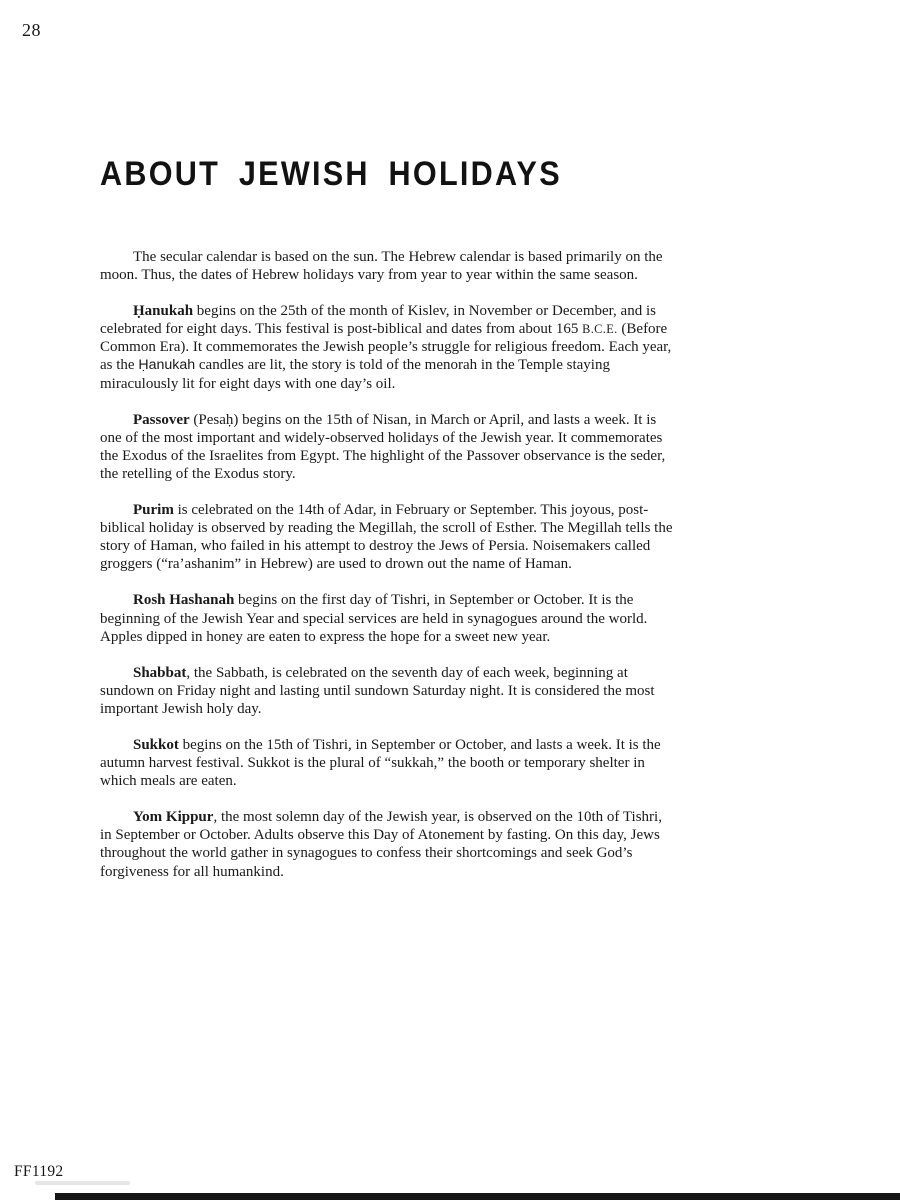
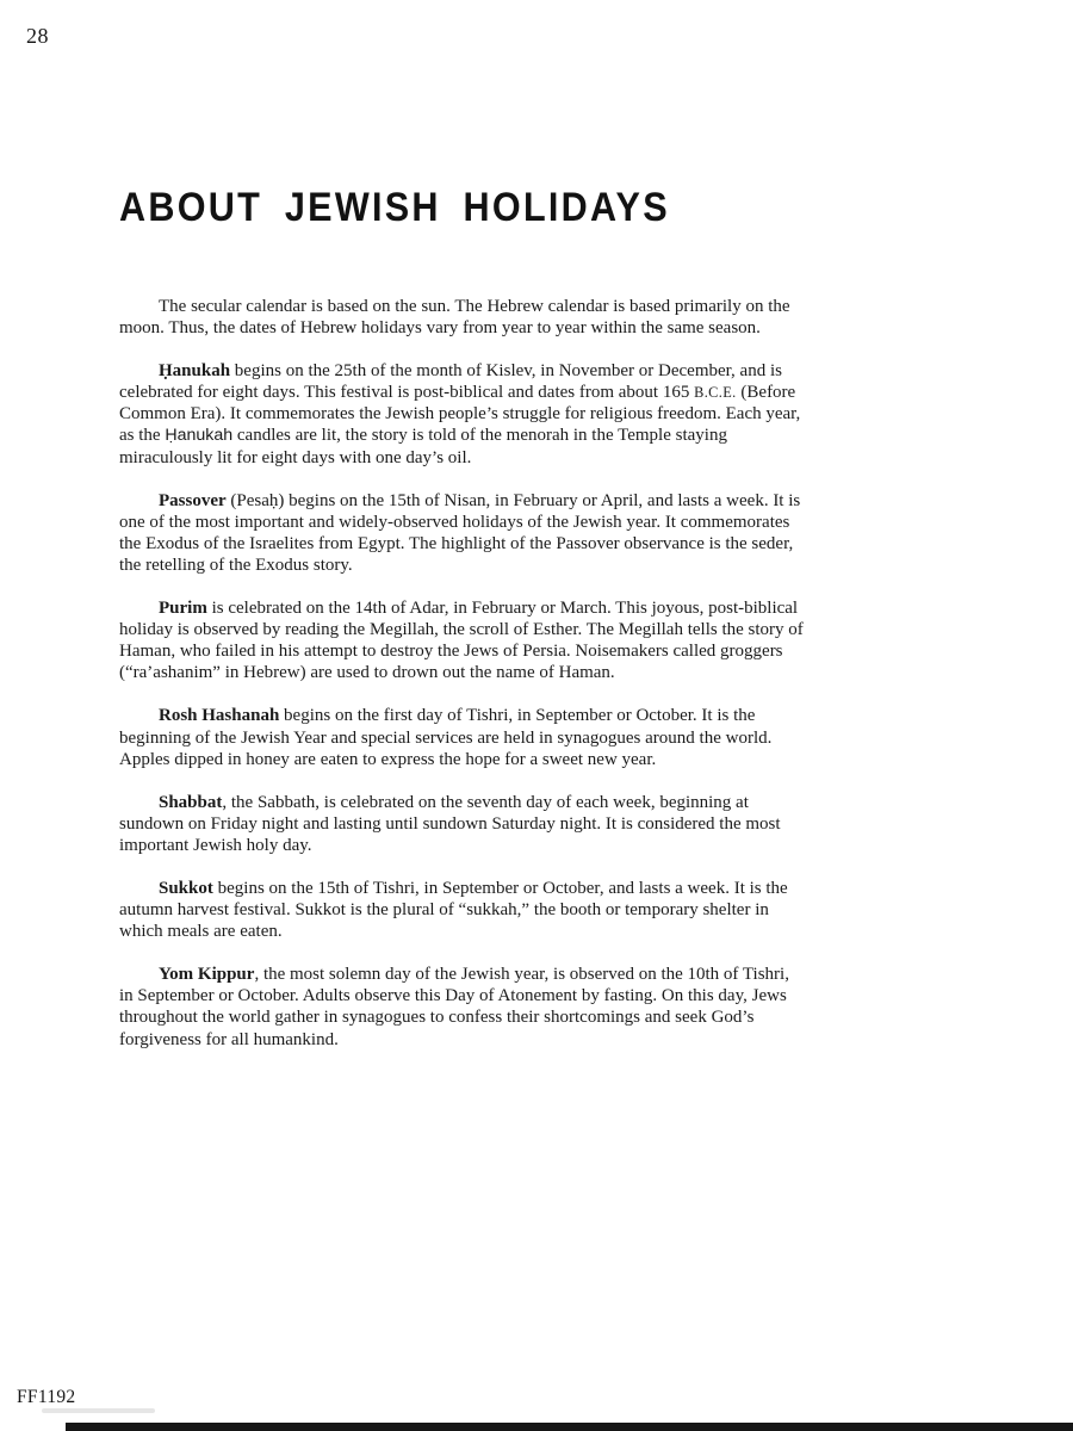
  28
  ABOUT JEWISH HOLIDAYS
  The secular calendar is based on the sun. The Hebrew calendar is based primarily on the moon. Thus, the dates of Hebrew holidays vary from year to year within the same season.
  Ḥanukah begins on the 25th of the month of Kislev, in November or December, and is celebrated for eight days. This festival is post-biblical and dates from about 165 B.C.E. (Before Common Era). It commemorates the Jewish people’s struggle for religious freedom. Each year, as the Ḥanukah candles are lit, the story is told of the menorah in the Temple staying miraculously lit for eight days with one day’s oil.
- Passover (Pesaḥ) begins on the 15th of Nisan, in March or April, and lasts a week. It is one of the most important and widely-observed holidays of the Jewish year. It commemorates the Exodus of the Israelites from Egypt. The highlight of the Passover observance is the seder, the retelling of the Exodus story.
+ Passover (Pesaḥ) begins on the 15th of Nisan, in February or April, and lasts a week. It is one of the most important and widely-observed holidays of the Jewish year. It commemorates the Exodus of the Israelites from Egypt. The highlight of the Passover observance is the seder, the retelling of the Exodus story.
- Purim is celebrated on the 14th of Adar, in February or September. This joyous, post-biblical holiday is observed by reading the Megillah, the scroll of Esther. The Megillah tells the story of Haman, who failed in his attempt to destroy the Jews of Persia. Noisemakers called groggers (“ra’ashanim” in Hebrew) are used to drown out the name of Haman.
+ Purim is celebrated on the 14th of Adar, in February or March. This joyous, post-biblical holiday is observed by reading the Megillah, the scroll of Esther. The Megillah tells the story of Haman, who failed in his attempt to destroy the Jews of Persia. Noisemakers called groggers (“ra’ashanim” in Hebrew) are used to drown out the name of Haman.
  Rosh Hashanah begins on the first day of Tishri, in September or October. It is the beginning of the Jewish Year and special services are held in synagogues around the world. Apples dipped in honey are eaten to express the hope for a sweet new year.
  Shabbat, the Sabbath, is celebrated on the seventh day of each week, beginning at sundown on Friday night and lasting until sundown Saturday night. It is considered the most important Jewish holy day.
  Sukkot begins on the 15th of Tishri, in September or October, and lasts a week. It is the autumn harvest festival. Sukkot is the plural of “sukkah,” the booth or temporary shelter in which meals are eaten.
  Yom Kippur, the most solemn day of the Jewish year, is observed on the 10th of Tishri, in September or October. Adults observe this Day of Atonement by fasting. On this day, Jews throughout the world gather in synagogues to confess their shortcomings and seek God’s forgiveness for all humankind.
  FF1192
